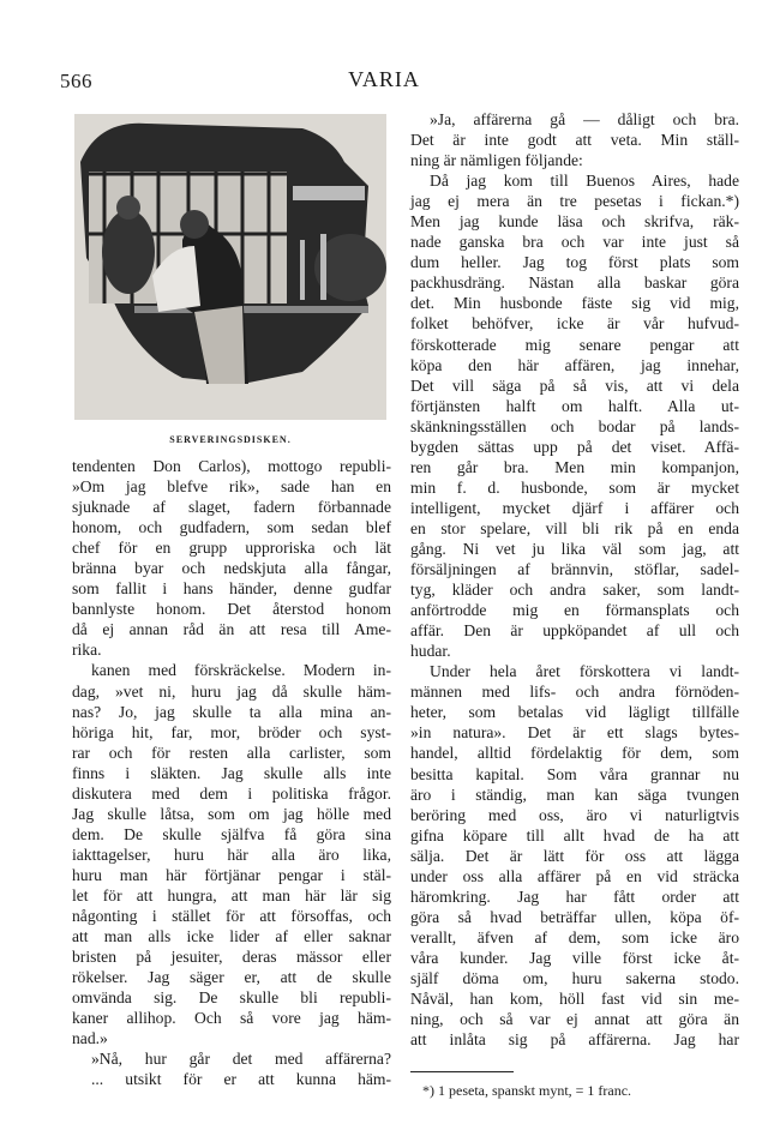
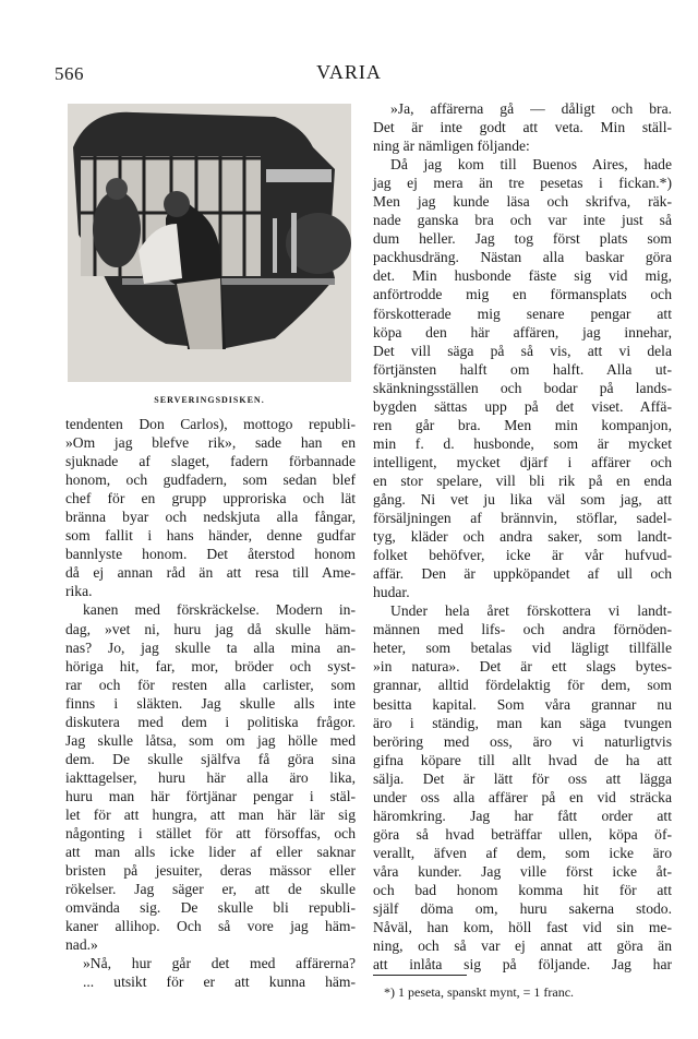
  566
  VARIA
  SERVERINGSDISKEN.
  tendenten Don Carlos), mottogo republi-
  »Om jag blefve rik», sade han en
  sjuknade af slaget, fadern förbannade
  honom, och gudfadern, som sedan blef
  chef för en grupp upproriska och lät
  bränna byar och nedskjuta alla fångar,
  som fallit i hans händer, denne gudfar
  bannlyste honom. Det återstod honom
  då ej annan råd än att resa till Ame-
  rika.
  kanen med förskräckelse. Modern in-
  dag, »vet ni, huru jag då skulle häm-
  nas? Jo, jag skulle ta alla mina an-
  höriga hit, far, mor, bröder och syst-
  rar och för resten alla carlister, som
  finns i släkten. Jag skulle alls inte
  diskutera med dem i politiska frågor.
  Jag skulle låtsa, som om jag hölle med
  dem. De skulle själfva få göra sina
  iakttagelser, huru här alla äro lika,
  huru man här förtjänar pengar i stäl-
  let för att hungra, att man här lär sig
  någonting i stället för att försoffas, och
  att man alls icke lider af eller saknar
  bristen på jesuiter, deras mässor eller
  rökelser. Jag säger er, att de skulle
  omvända sig. De skulle bli republi-
  kaner allihop. Och så vore jag häm-
  nad.»
  »Nå, hur går det med affärerna?
  ... utsikt för er att kunna häm-
  »Ja, affärerna gå — dåligt och bra.
  Det är inte godt att veta. Min ställ-
  ning är nämligen följande:
  Då jag kom till Buenos Aires, hade
  jag ej mera än tre pesetas i fickan.*)
  Men jag kunde läsa och skrifva, räk-
  nade ganska bra och var inte just så
  dum heller. Jag tog först plats som
  packhusdräng. Nästan alla baskar göra
  det. Min husbonde fäste sig vid mig,
- folket behöfver, icke är vår hufvud-
+ anförtrodde mig en förmansplats och
  förskotterade mig senare pengar att
  köpa den här affären, jag innehar,
  Det vill säga på så vis, att vi dela
  förtjänsten halft om halft. Alla ut-
  skänkningsställen och bodar på lands-
  bygden sättas upp på det viset. Affä-
  ren går bra. Men min kompanjon,
  min f. d. husbonde, som är mycket
  intelligent, mycket djärf i affärer och
  en stor spelare, vill bli rik på en enda
  gång. Ni vet ju lika väl som jag, att
  försäljningen af brännvin, stöflar, sadel-
  tyg, kläder och andra saker, som landt-
- anförtrodde mig en förmansplats och
+ folket behöfver, icke är vår hufvud-
  affär. Den är uppköpandet af ull och
  hudar.
  Under hela året förskottera vi landt-
  männen med lifs- och andra förnöden-
  heter, som betalas vid lägligt tillfälle
  »in natura». Det är ett slags bytes-
- handel, alltid fördelaktig för dem, som
+ grannar, alltid fördelaktig för dem, som
  besitta kapital. Som våra grannar nu
  äro i ständig, man kan säga tvungen
  beröring med oss, äro vi naturligtvis
  gifna köpare till allt hvad de ha att
  sälja. Det är lätt för oss att lägga
  under oss alla affärer på en vid sträcka
  häromkring. Jag har fått order att
  göra så hvad beträffar ullen, köpa öf-
  verallt, äfven af dem, som icke äro
  våra kunder. Jag ville först icke åt-
+ och bad honom komma hit för att
  själf döma om, huru sakerna stodo.
  Nåväl, han kom, höll fast vid sin me-
  ning, och så var ej annat att göra än
- att inlåta sig på affärerna. Jag har
+ att inlåta sig på följande. Jag har
  *) 1 peseta, spanskt mynt, = 1 franc.
